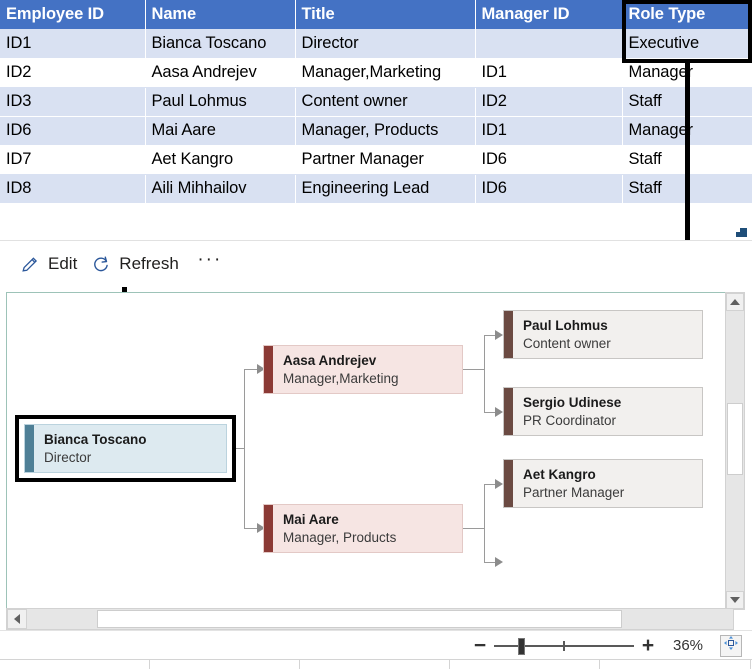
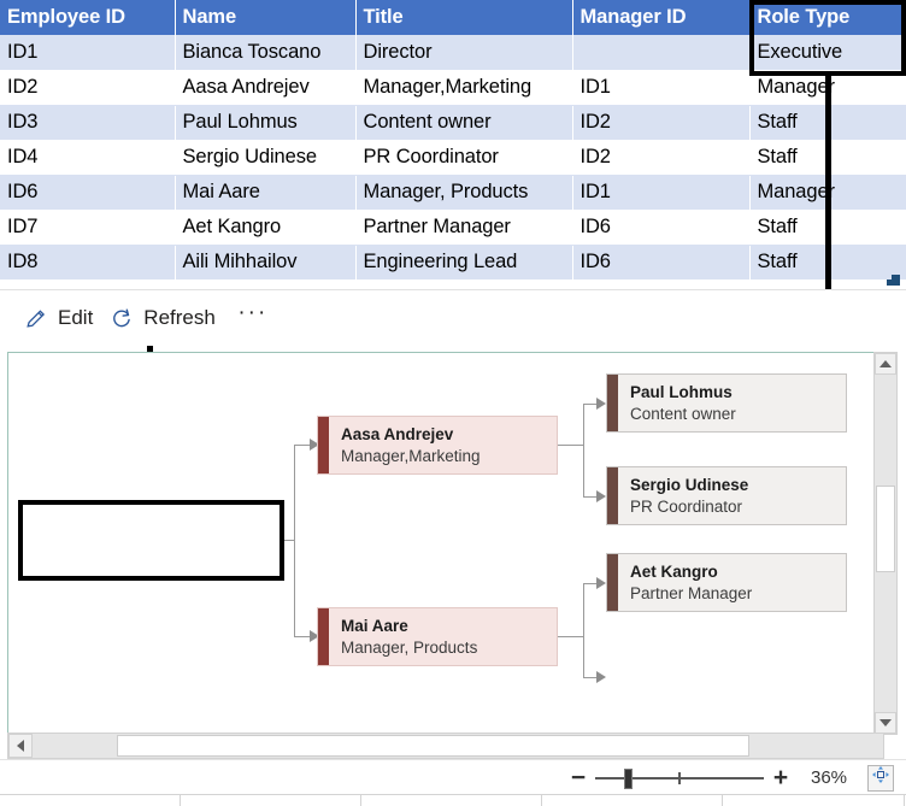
  Employee ID	Name	Title	Manager ID	Role Type
  ID1	Bianca Toscano	Director		Executive
  ID2	Aasa Andrejev	Manager,Marketing	ID1	Manager
  ID3	Paul Lohmus	Content owner	ID2	Staff
+ ID4	Sergio Udinese	PR Coordinator	ID2	Staff
  ID6	Mai Aare	Manager, Products	ID1	Manager
  ID7	Aet Kangro	Partner Manager	ID6	Staff
  ID8	Aili Mihhailov	Engineering Lead	ID6	Staff
  Edit
  Refresh
  ···
- Bianca Toscano
- Director
  Aasa Andrejev
  Manager,Marketing
  Mai Aare
  Manager, Products
  Paul Lohmus
  Content owner
  Sergio Udinese
  PR Coordinator
  Aet Kangro
  Partner Manager
  −
  +
  36%
